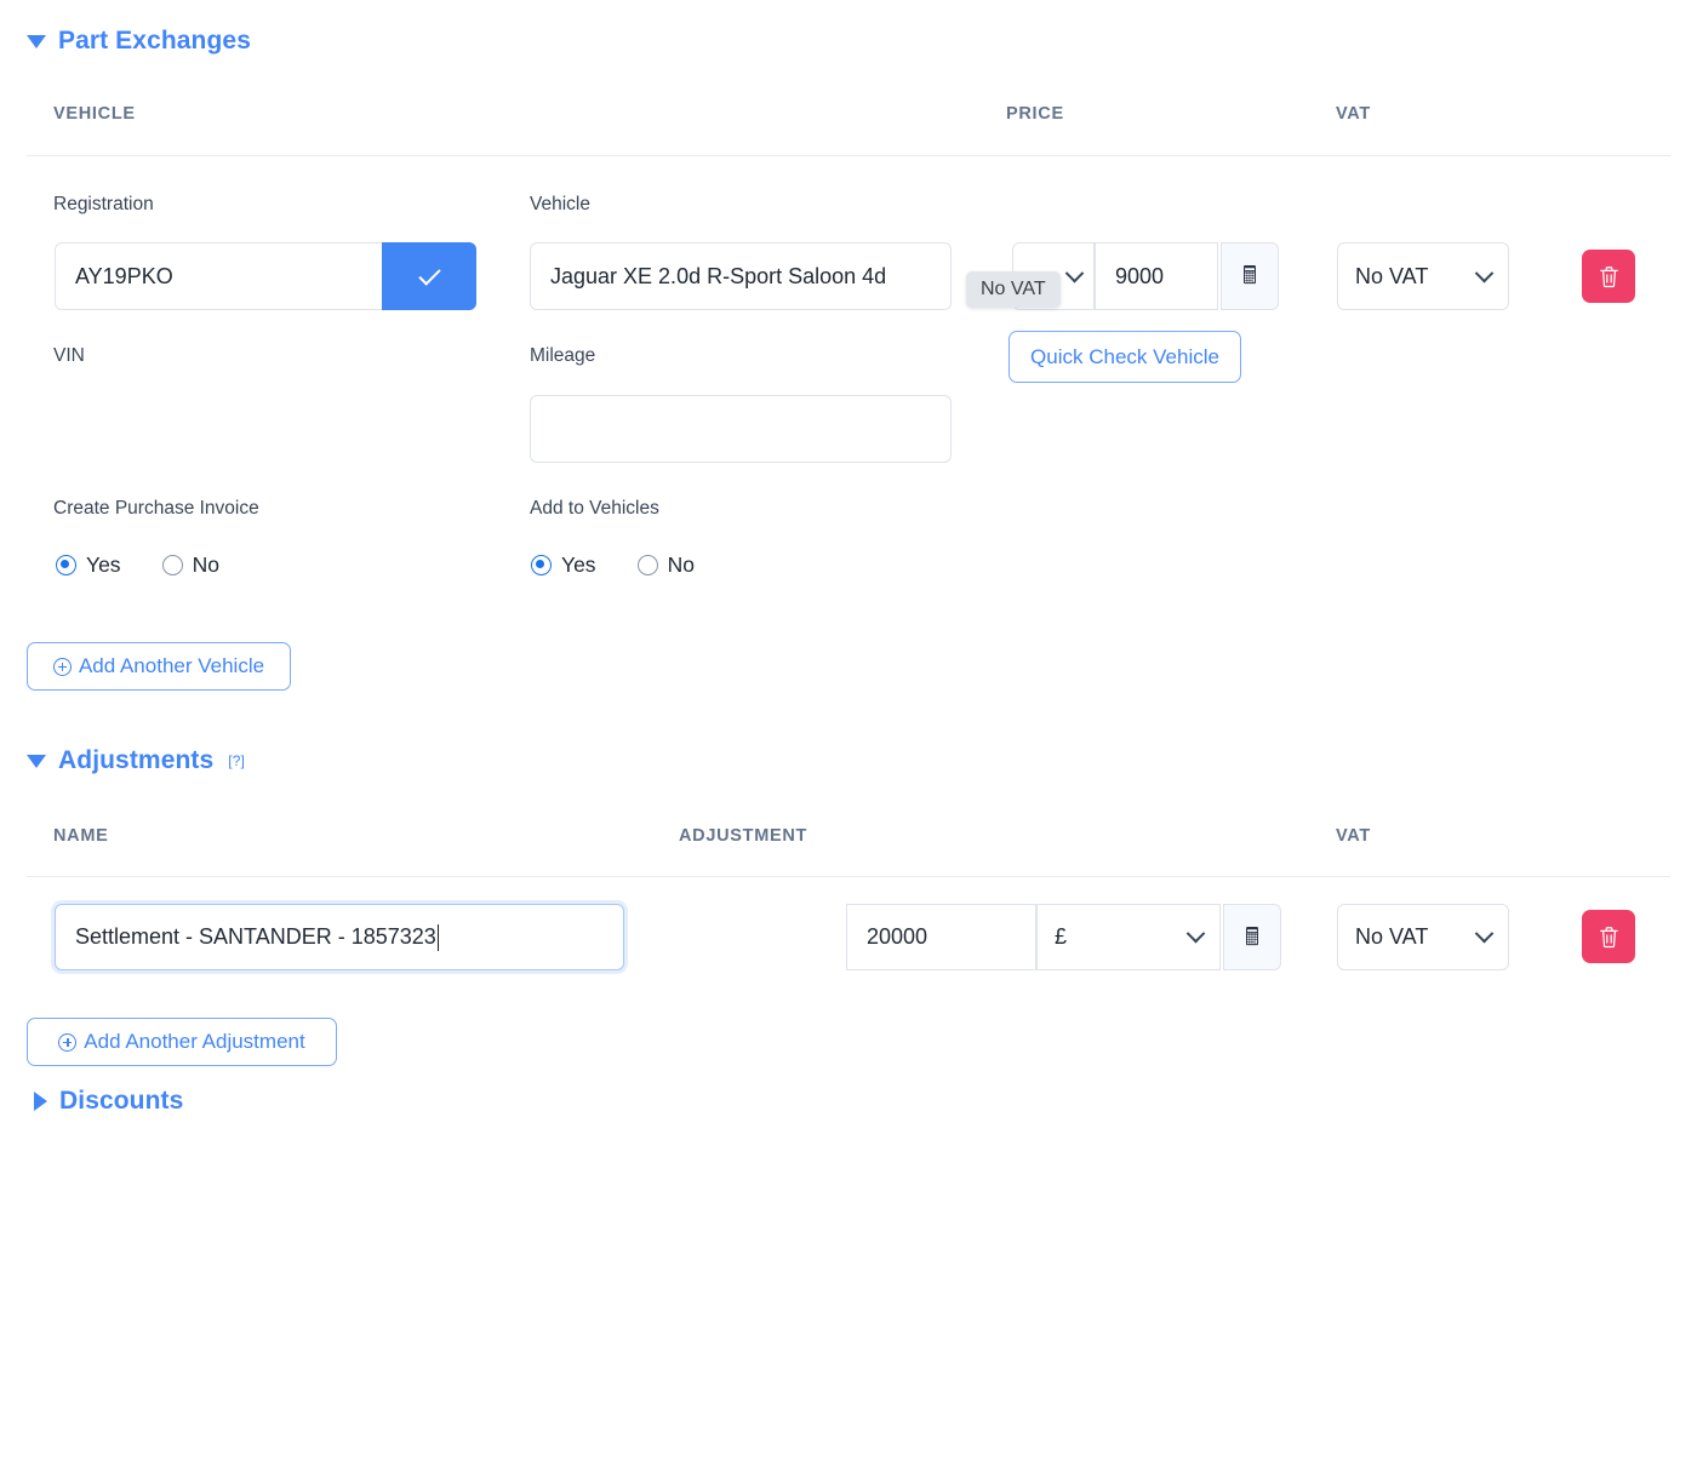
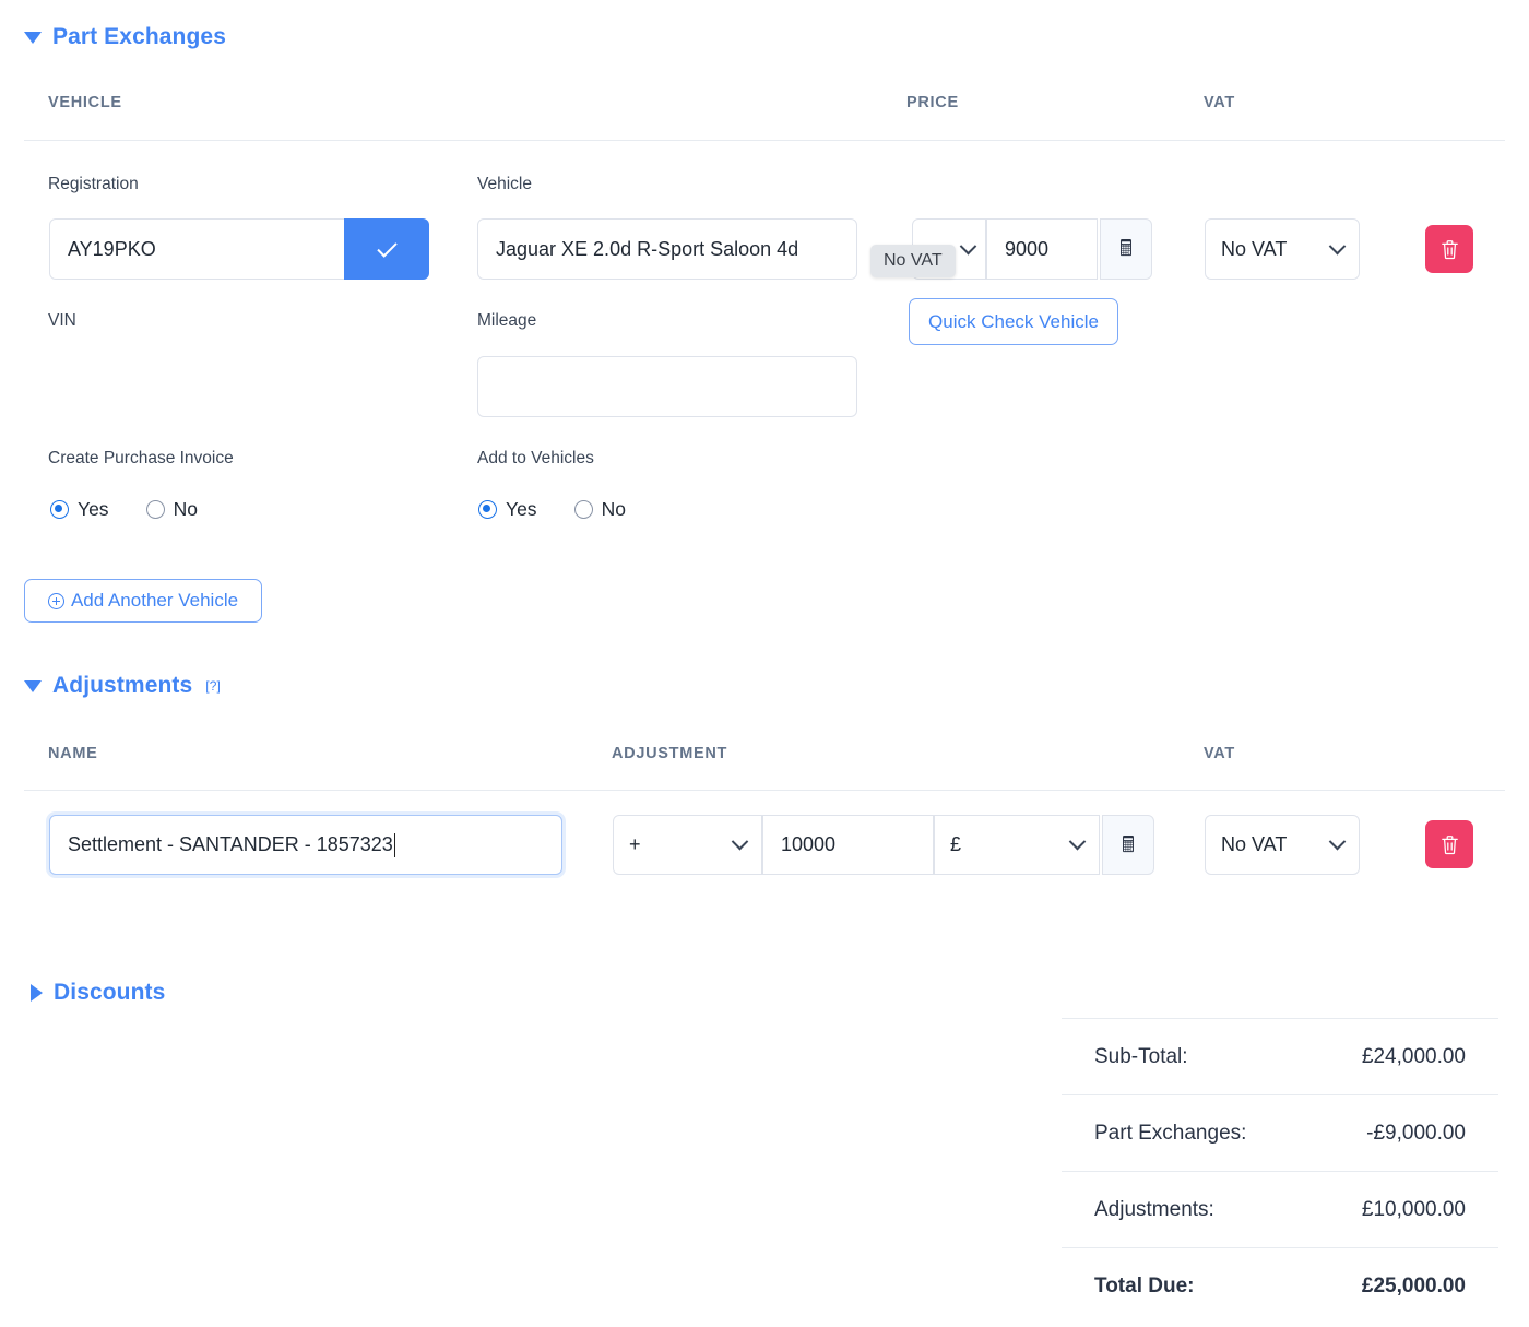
  Part Exchanges
  VEHICLE
  PRICE
  VAT
  Registration
  AY19PKO
  Vehicle
  Jaguar XE 2.0d R-Sport Saloon 4d
  9000
  🖩
  No VAT
  No VAT
  Quick Check Vehicle
  VIN
  Mileage
  Create Purchase Invoice
  Yes
  No
  Add to Vehicles
  Yes
  No
  Add Another Vehicle
  Adjustments
  [?]
  NAME
  ADJUSTMENT
  VAT
  Settlement - SANTANDER - 1857323
+ +
- 20000
+ 10000
  £
  🖩
  No VAT
- Add Another Adjustment
  Discounts
+ Sub-Total:
+ £24,000.00
+ Part Exchanges:
+ -£9,000.00
+ Adjustments:
+ £10,000.00
+ Total Due:
+ £25,000.00
